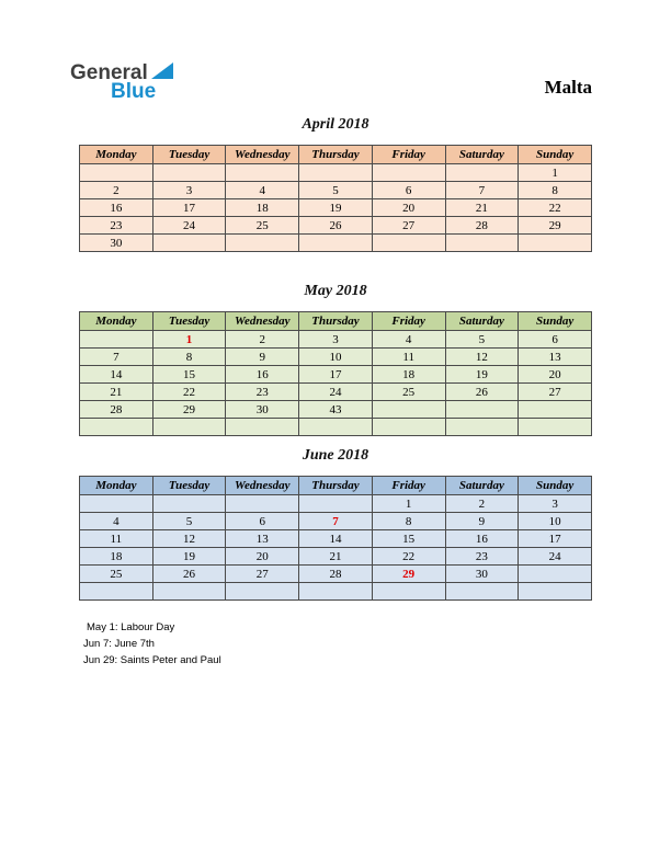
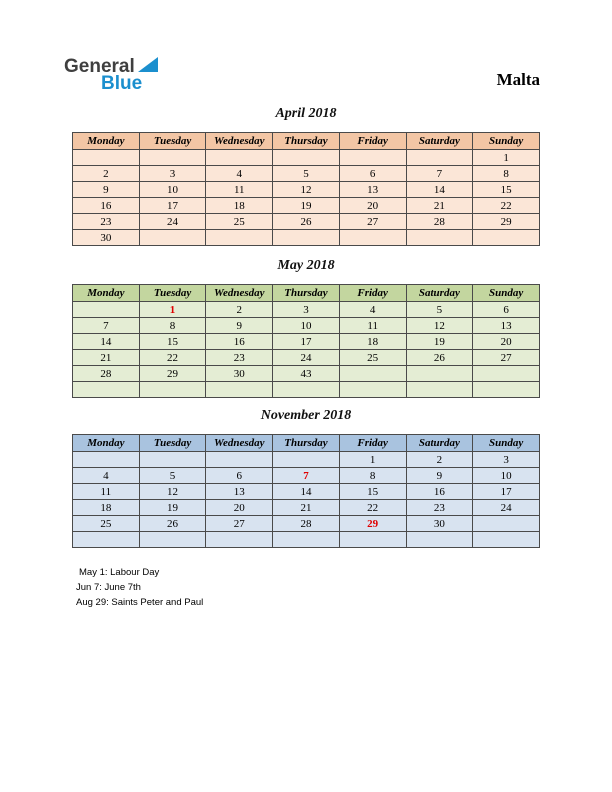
  General
  Blue
  Malta
  April 2018
  Monday	Tuesday	Wednesday	Thursday	Friday	Saturday	Sunday
  						1
  2	3	4	5	6	7	8
+ 9	10	11	12	13	14	15
  16	17	18	19	20	21	22
  23	24	25	26	27	28	29
  30
  May 2018
  Monday	Tuesday	Wednesday	Thursday	Friday	Saturday	Sunday
  	1	2	3	4	5	6
  7	8	9	10	11	12	13
  14	15	16	17	18	19	20
  21	22	23	24	25	26	27
  28	29	30	43
- June 2018
+ November 2018
  Monday	Tuesday	Wednesday	Thursday	Friday	Saturday	Sunday
  				1	2	3
  4	5	6	7	8	9	10
  11	12	13	14	15	16	17
  18	19	20	21	22	23	24
  25	26	27	28	29	30
  May 1: Labour Day
  Jun 7: June 7th
- Jun 29: Saints Peter and Paul
+ Aug 29: Saints Peter and Paul
